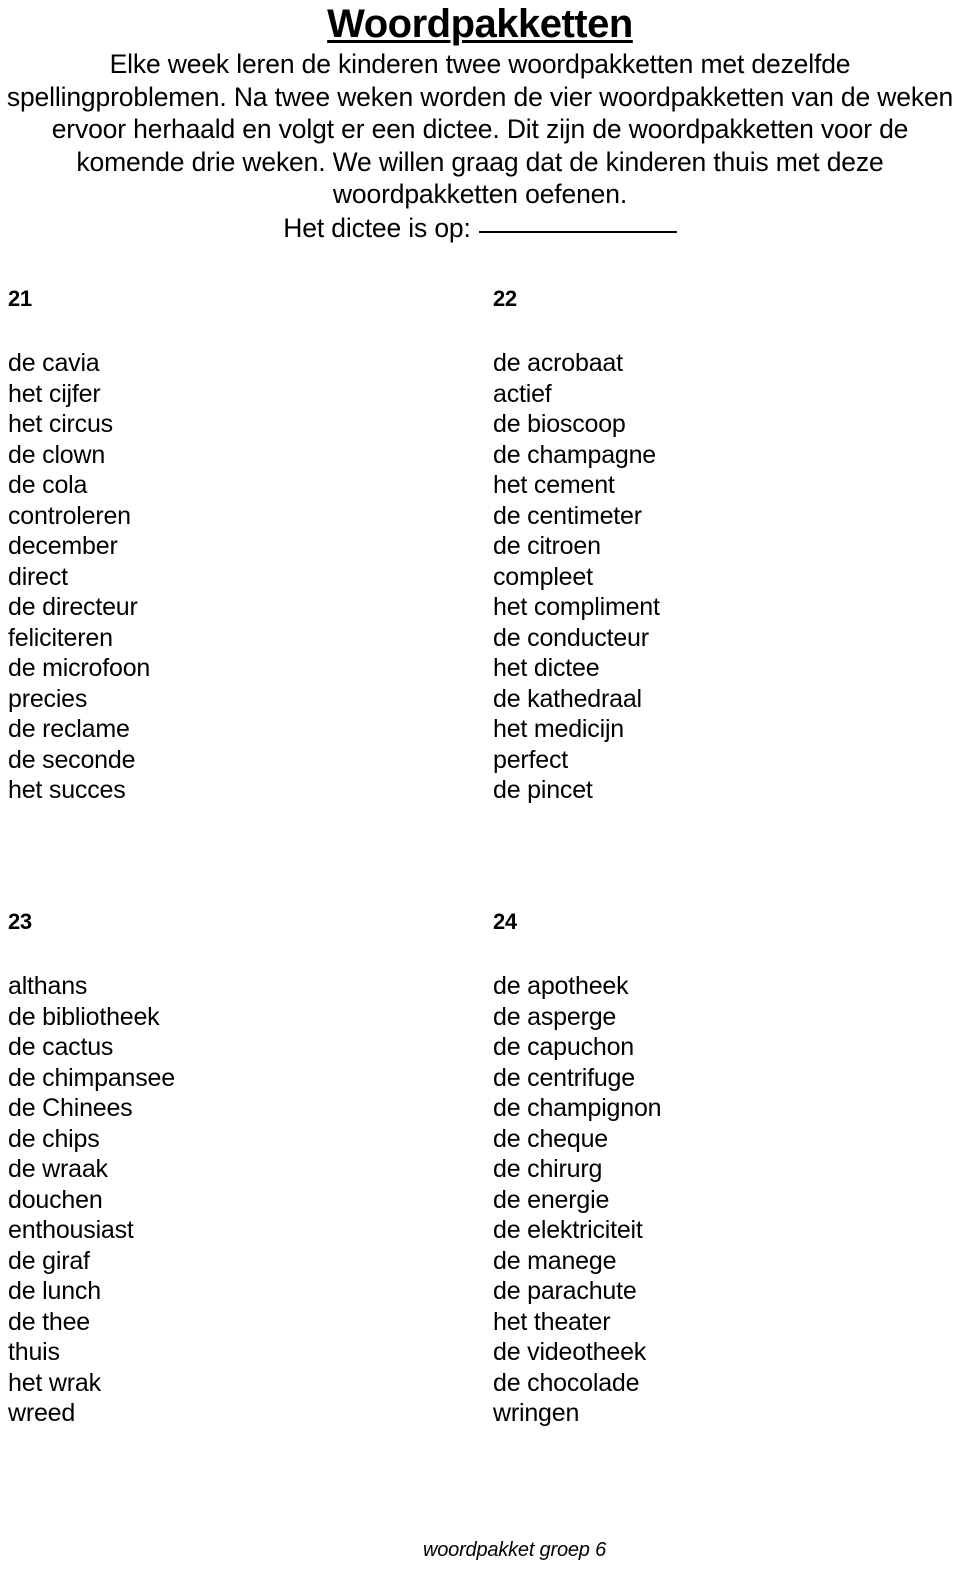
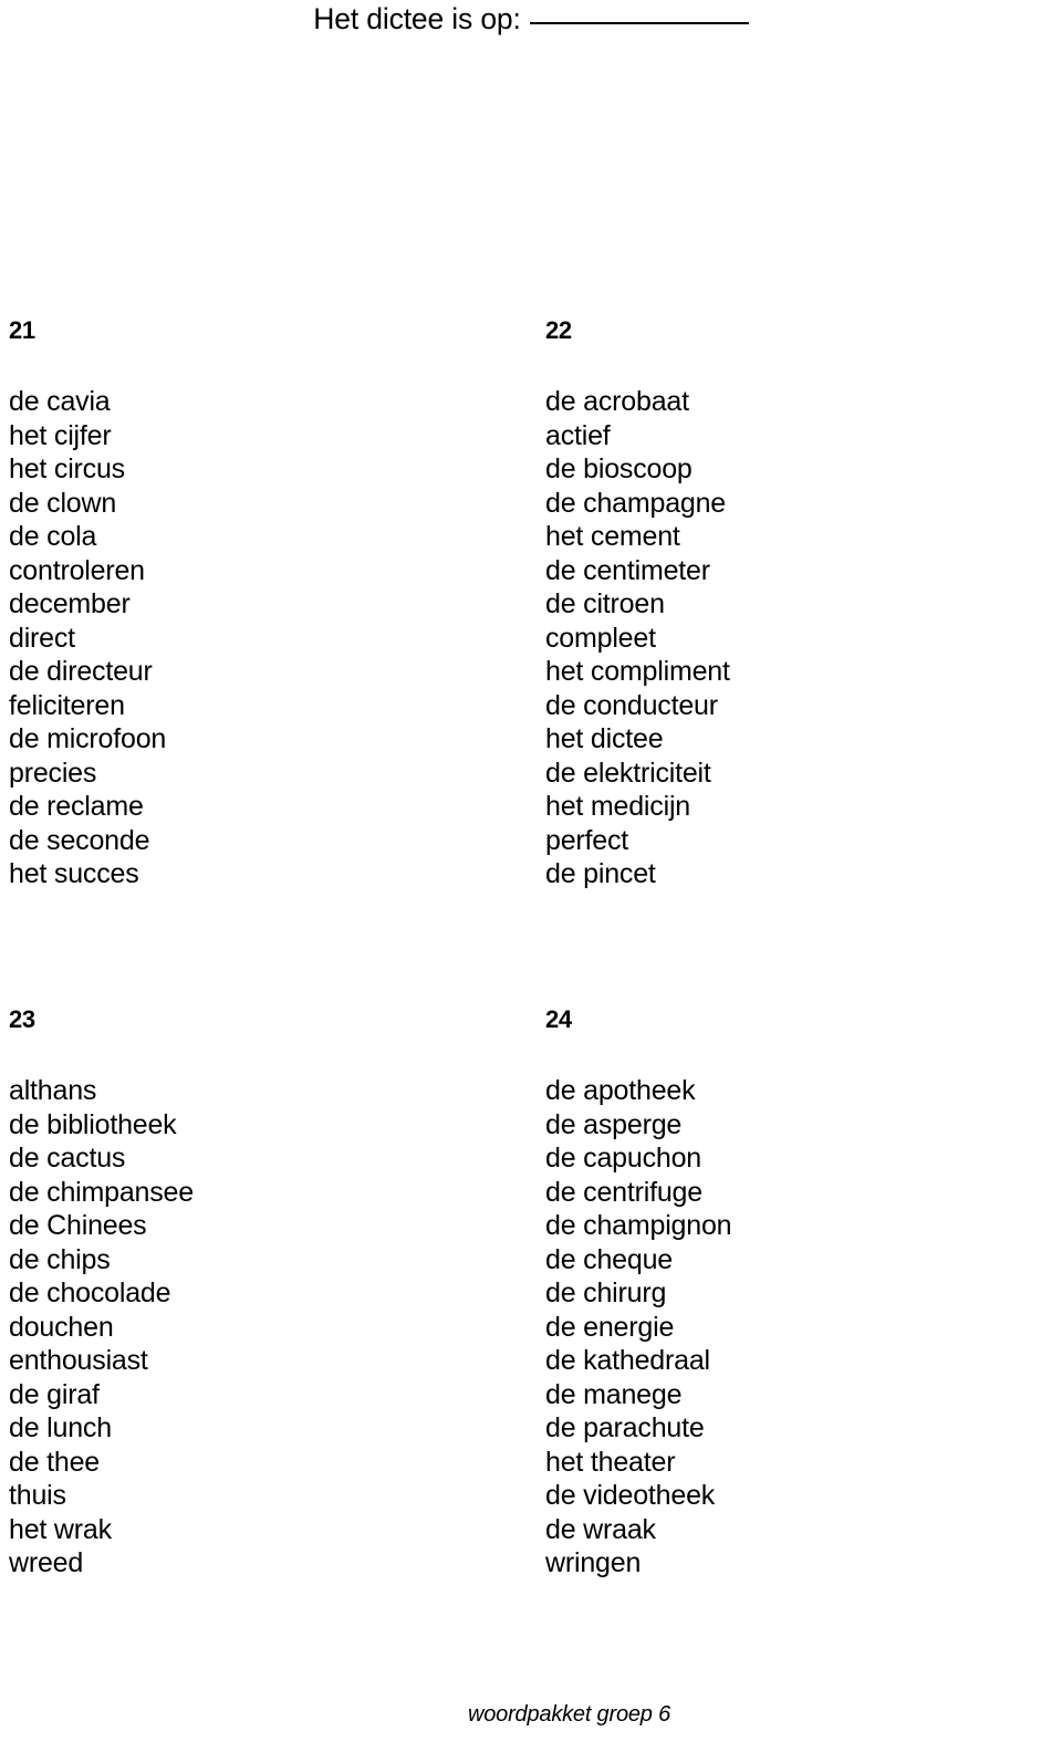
- Woordpakketten
- Elke week leren de kinderen twee woordpakketten met dezelfde spellingproblemen. Na twee weken worden de vier woordpakketten van de weken ervoor herhaald en volgt er een dictee. Dit zijn de woordpakketten voor de komende drie weken. We willen graag dat de kinderen thuis met deze woordpakketten oefenen.
  Het dictee is op:
  21
  de cavia
  het cijfer
  het circus
  de clown
  de cola
  controleren
  december
  direct
  de directeur
  feliciteren
  de microfoon
  precies
  de reclame
  de seconde
  het succes
  22
  de acrobaat
  actief
  de bioscoop
  de champagne
  het cement
  de centimeter
  de citroen
  compleet
  het compliment
  de conducteur
  het dictee
- de kathedraal
+ de elektriciteit
  het medicijn
  perfect
  de pincet
  23
  althans
  de bibliotheek
  de cactus
  de chimpansee
  de Chinees
  de chips
- de wraak
+ de chocolade
  douchen
  enthousiast
  de giraf
  de lunch
  de thee
  thuis
  het wrak
  wreed
  24
  de apotheek
  de asperge
  de capuchon
  de centrifuge
  de champignon
  de cheque
  de chirurg
  de energie
- de elektriciteit
+ de kathedraal
  de manege
  de parachute
  het theater
  de videotheek
- de chocolade
+ de wraak
  wringen
  woordpakket groep 6
